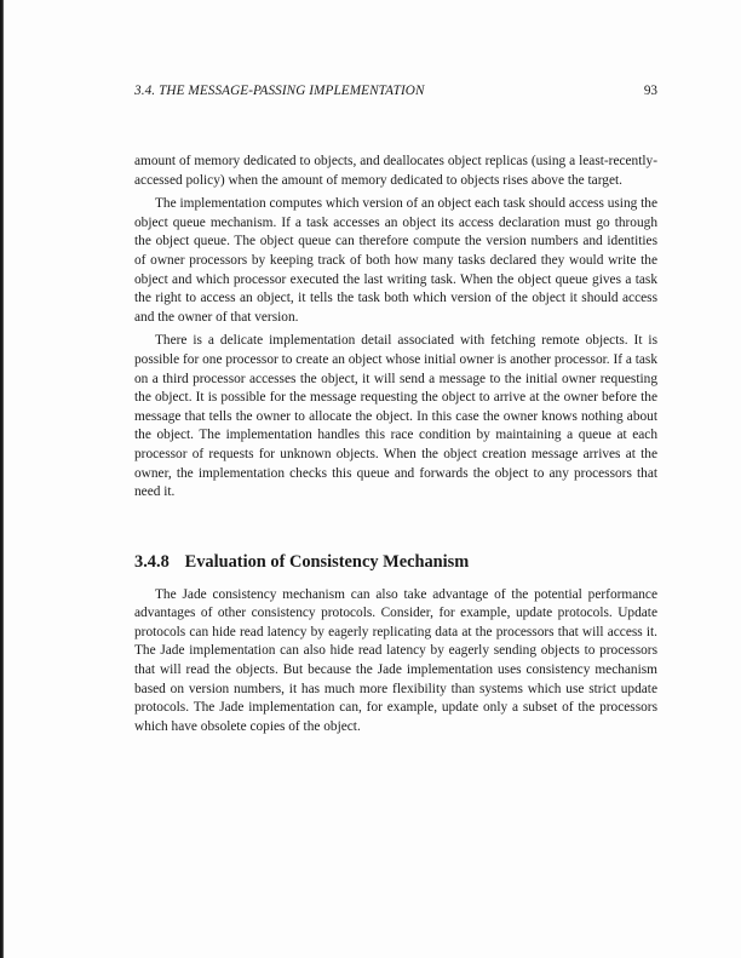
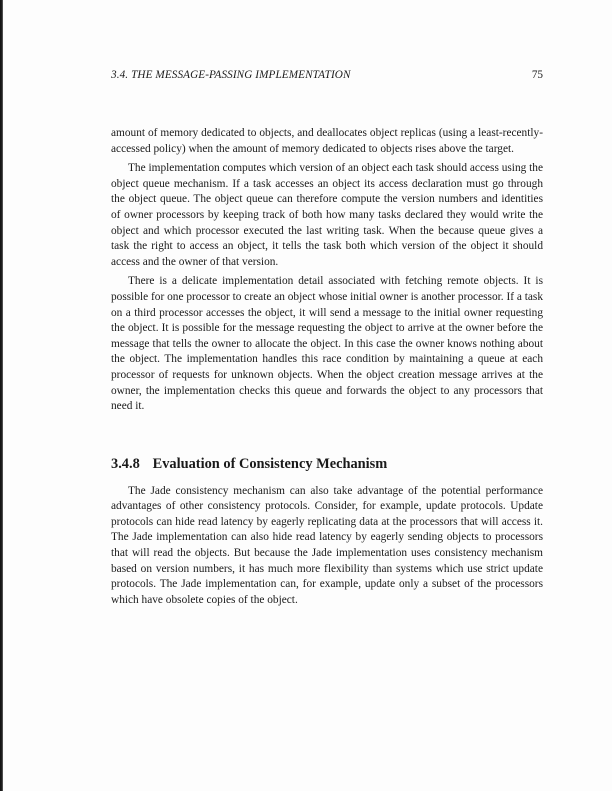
  3.4. THE MESSAGE-PASSING IMPLEMENTATION
- 93
+ 75
  amount of memory dedicated to objects, and deallocates object replicas (using a least-recently-accessed policy) when the amount of memory dedicated to objects rises above the target.
- The implementation computes which version of an object each task should access using the object queue mechanism. If a task accesses an object its access declaration must go through the object queue. The object queue can therefore compute the version numbers and identities of owner processors by keeping track of both how many tasks declared they would write the object and which processor executed the last writing task. When the object queue gives a task the right to access an object, it tells the task both which version of the object it should access and the owner of that version.
+ The implementation computes which version of an object each task should access using the object queue mechanism. If a task accesses an object its access declaration must go through the object queue. The object queue can therefore compute the version numbers and identities of owner processors by keeping track of both how many tasks declared they would write the object and which processor executed the last writing task. When the because queue gives a task the right to access an object, it tells the task both which version of the object it should access and the owner of that version.
  There is a delicate implementation detail associated with fetching remote objects. It is possible for one processor to create an object whose initial owner is another processor. If a task on a third processor accesses the object, it will send a message to the initial owner requesting the object. It is possible for the message requesting the object to arrive at the owner before the message that tells the owner to allocate the object. In this case the owner knows nothing about the object. The implementation handles this race condition by maintaining a queue at each processor of requests for unknown objects. When the object creation message arrives at the owner, the implementation checks this queue and forwards the object to any processors that need it.
  3.4.8 Evaluation of Consistency Mechanism
  The Jade consistency mechanism can also take advantage of the potential performance advantages of other consistency protocols. Consider, for example, update protocols. Update protocols can hide read latency by eagerly replicating data at the processors that will access it. The Jade implementation can also hide read latency by eagerly sending objects to processors that will read the objects. But because the Jade implementation uses consistency mechanism based on version numbers, it has much more flexibility than systems which use strict update protocols. The Jade implementation can, for example, update only a subset of the processors which have obsolete copies of the object.
